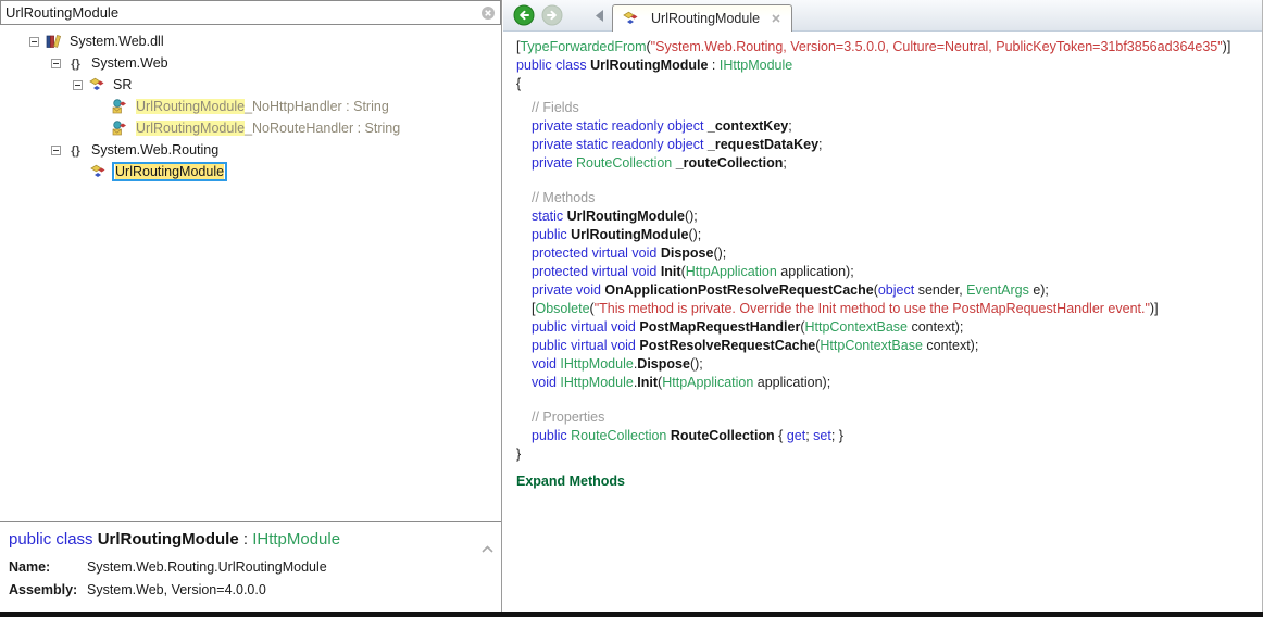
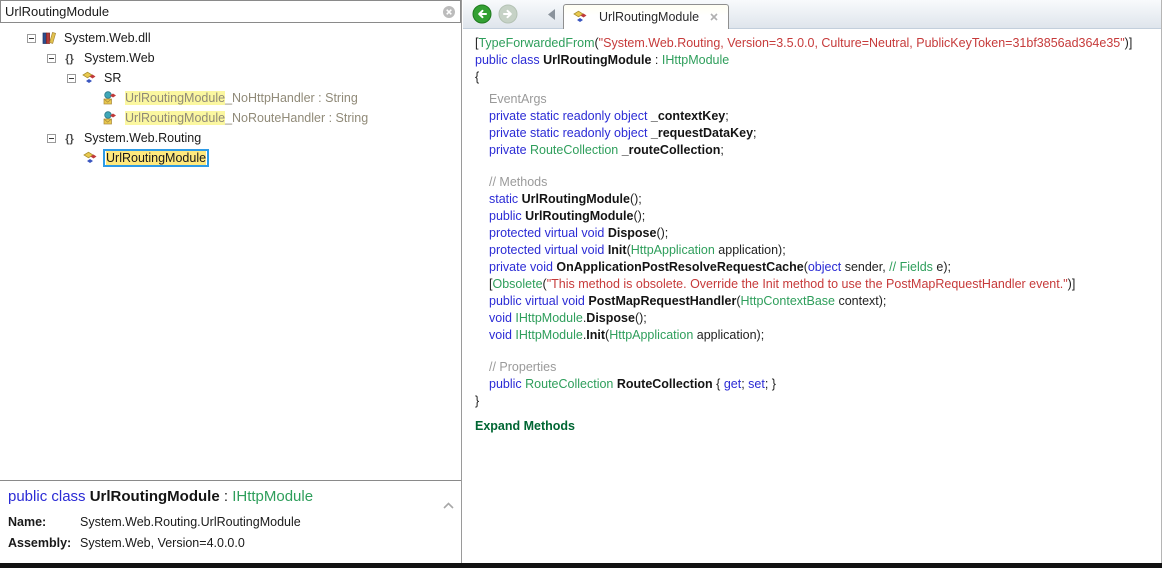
  UrlRoutingModule
  System.Web.dll
  {}
  System.Web
  SR
  UrlRoutingModule_NoHttpHandler : String
  UrlRoutingModule_NoRouteHandler : String
  {}
  System.Web.Routing
  UrlRoutingModule
  public class UrlRoutingModule : IHttpModule
  Name:
  System.Web.Routing.UrlRoutingModule
  Assembly:
  System.Web, Version=4.0.0.0
  UrlRoutingModule
  [TypeForwardedFrom("System.Web.Routing, Version=3.5.0.0, Culture=Neutral, PublicKeyToken=31bf3856ad364e35")]
  public class UrlRoutingModule : IHttpModule
  {
- // Fields
+ EventArgs
  private static readonly object _contextKey;
  private static readonly object _requestDataKey;
  private RouteCollection _routeCollection;
  // Methods
  static UrlRoutingModule();
  public UrlRoutingModule();
  protected virtual void Dispose();
  protected virtual void Init(HttpApplication application);
- private void OnApplicationPostResolveRequestCache(object sender, EventArgs e);
+ private void OnApplicationPostResolveRequestCache(object sender, // Fields e);
- [Obsolete("This method is private. Override the Init method to use the PostMapRequestHandler event.")]
+ [Obsolete("This method is obsolete. Override the Init method to use the PostMapRequestHandler event.")]
  public virtual void PostMapRequestHandler(HttpContextBase context);
- public virtual void PostResolveRequestCache(HttpContextBase context);
  void IHttpModule.Dispose();
  void IHttpModule.Init(HttpApplication application);
  // Properties
  public RouteCollection RouteCollection { get; set; }
  }
  Expand Methods
